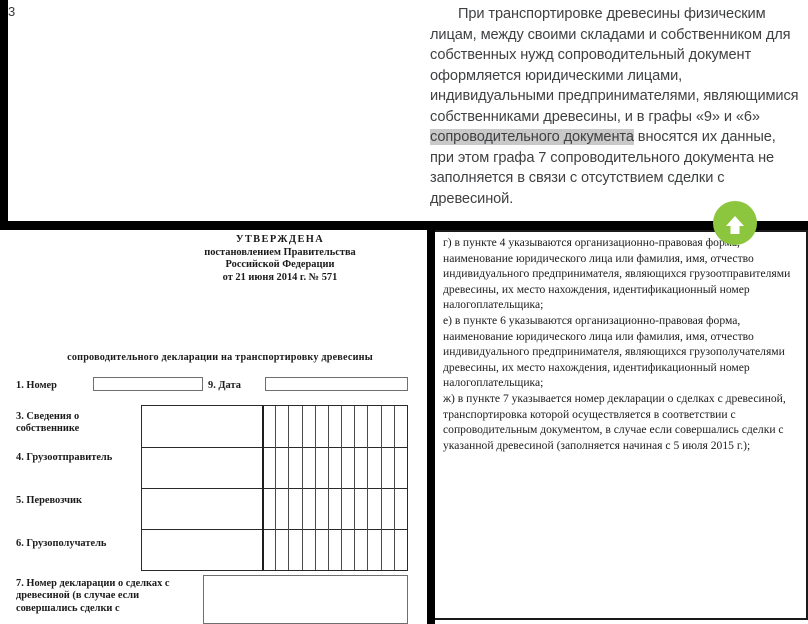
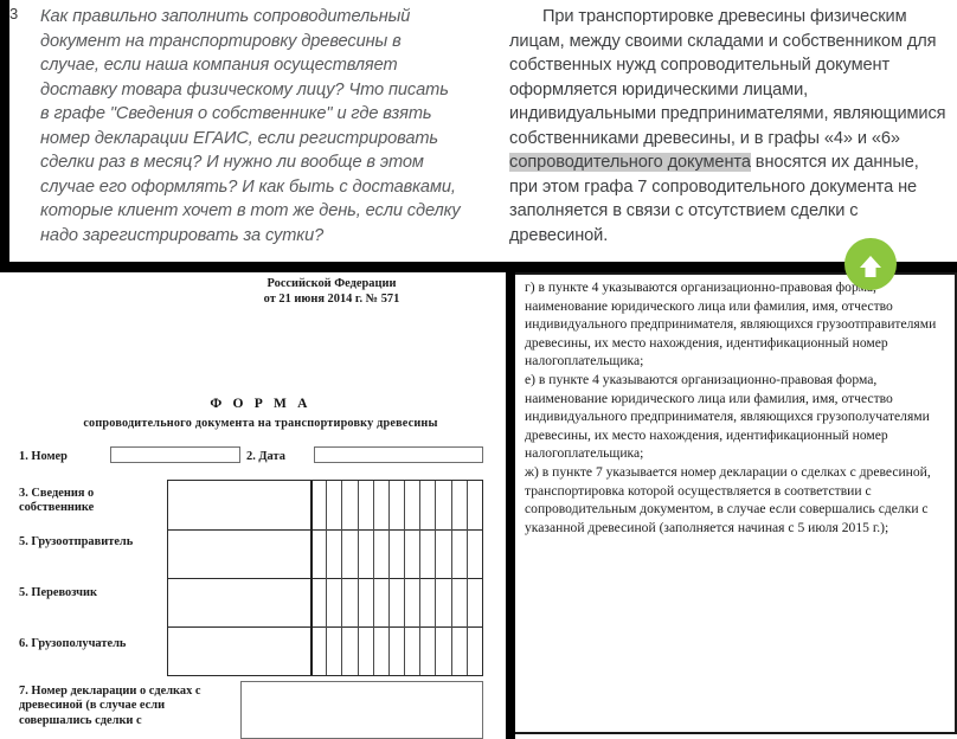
  3
+ Как правильно заполнить сопроводительный документ на транспортировку древесины в случае, если наша компания осуществляет доставку товара физическому лицу? Что писать в графе "Сведения о собственнике" и где взять номер декларации ЕГАИС, если регистрировать сделки раз в месяц? И нужно ли вообще в этом случае его оформлять? И как быть с доставками, которые клиент хочет в тот же день, если сделку надо зарегистрировать за сутки?
- При транспортировке древесины физическим лицам, между своими складами и собственником для собственных нужд сопроводительный документ оформляется юридическими лицами, индивидуальными предпринимателями, являющимися собственниками древесины, и в графы «9» и «6» сопроводительного документа вносятся их данные, при этом графа 7 сопроводительного документа не заполняется в связи с отсутствием сделки с древесиной.
+ При транспортировке древесины физическим лицам, между своими складами и собственником для собственных нужд сопроводительный документ оформляется юридическими лицами, индивидуальными предпринимателями, являющимися собственниками древесины, и в графы «4» и «6» сопроводительного документа вносятся их данные, при этом графа 7 сопроводительного документа не заполняется в связи с отсутствием сделки с древесиной.
- УТВЕРЖДЕНА
- постановлением Правительства
  Российской Федерации
  от 21 июня 2014 г. № 571
+ Ф О Р М А
- сопроводительного декларации на транспортировку древесины
+ сопроводительного документа на транспортировку древесины
  1. Номер
- 9. Дата
+ 2. Дата
  3. Сведения о собственнике
- 4. Грузоотправитель
+ 5. Грузоотправитель
  5. Перевозчик
  6. Грузополучатель
  7. Номер декларации о сделках с древесиной (в случае если совершались сделки с
  г) в пункте 4 указываются организационно-правовая фор наименование юридического лица или фамилия, имя, отчество индивидуального предпринимателя, являющихся грузоотправителями древесины, их место нахождения, идентификационный номер налогоплательщика;
- е) в пункте 6 указываются организационно-правовая форма, наименование юридического лица или фамилия, имя, отчество индивидуального предпринимателя, являющихся грузополучателями древесины, их место нахождения, идентификационный номер налогоплательщика;
+ е) в пункте 4 указываются организационно-правовая форма, наименование юридического лица или фамилия, имя, отчество индивидуального предпринимателя, являющихся грузополучателями древесины, их место нахождения, идентификационный номер налогоплательщика;
  ж) в пункте 7 указывается номер декларации о сделках с древесиной, транспортировка которой осуществляется в соответствии с сопроводительным документом, в случае если совершались сделки с указанной древесиной (заполняется начиная с 5 июля 2015 г.);
